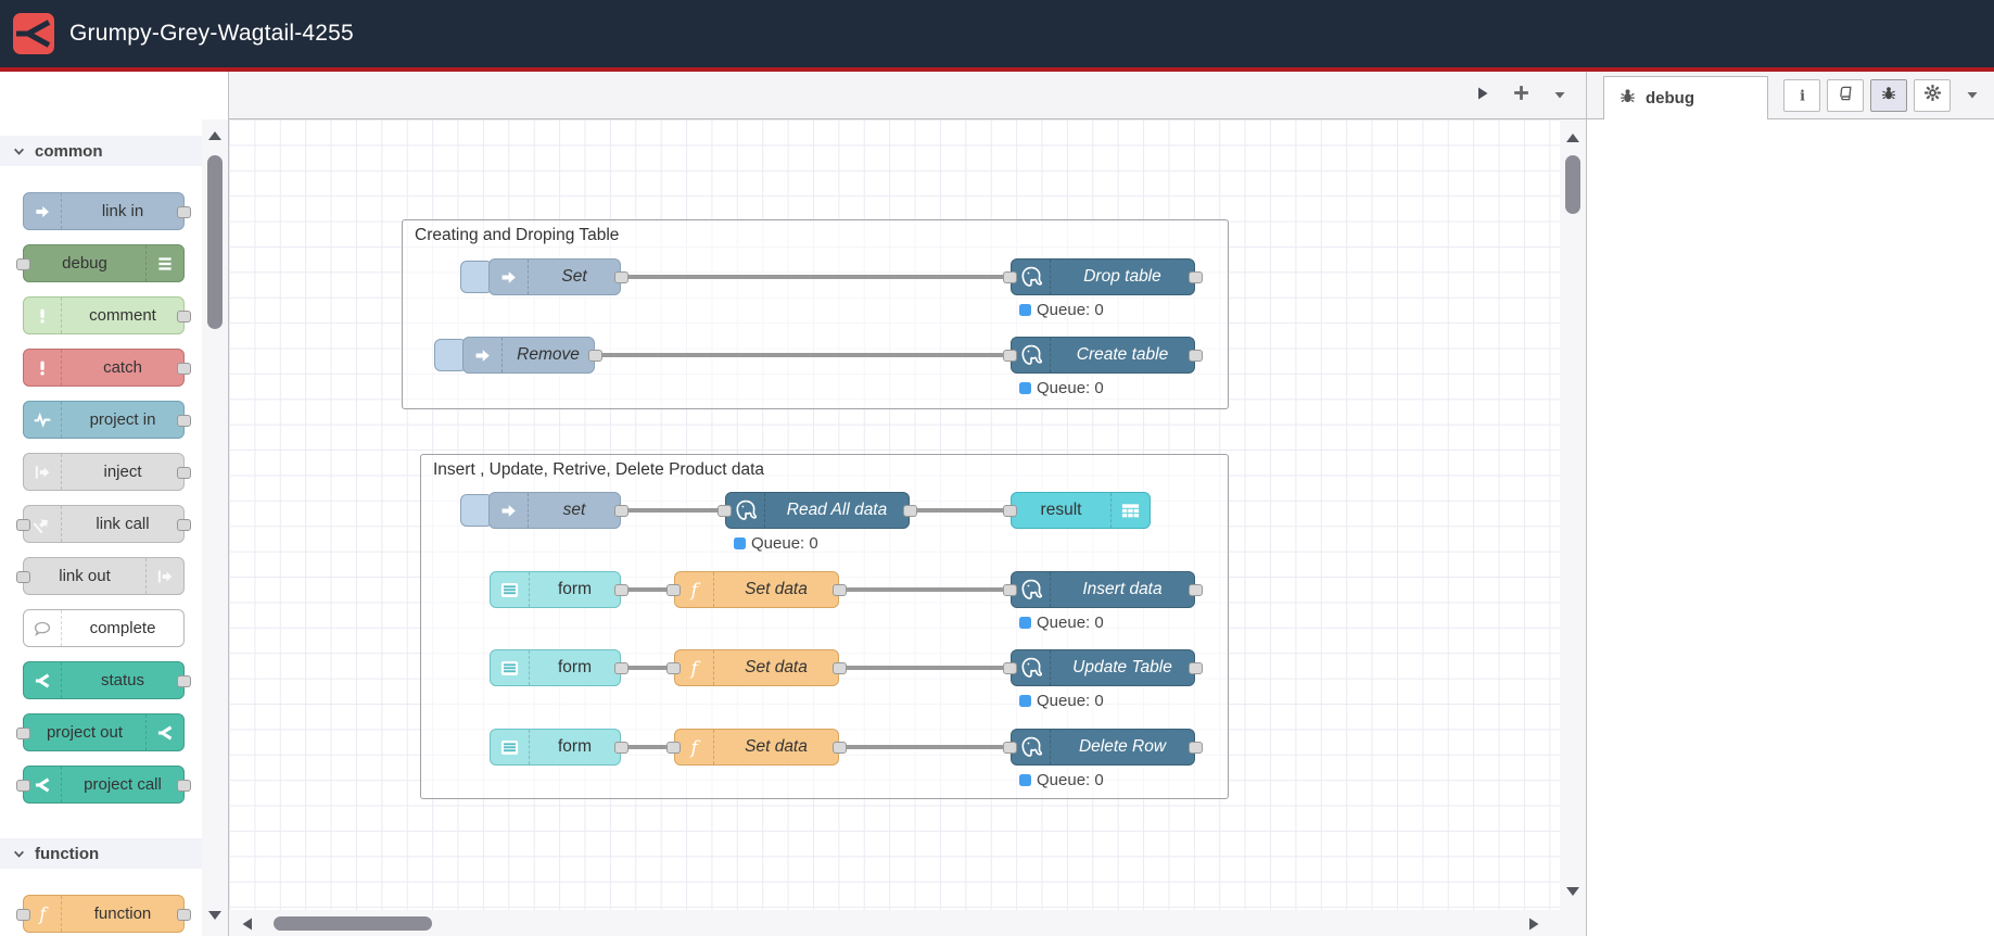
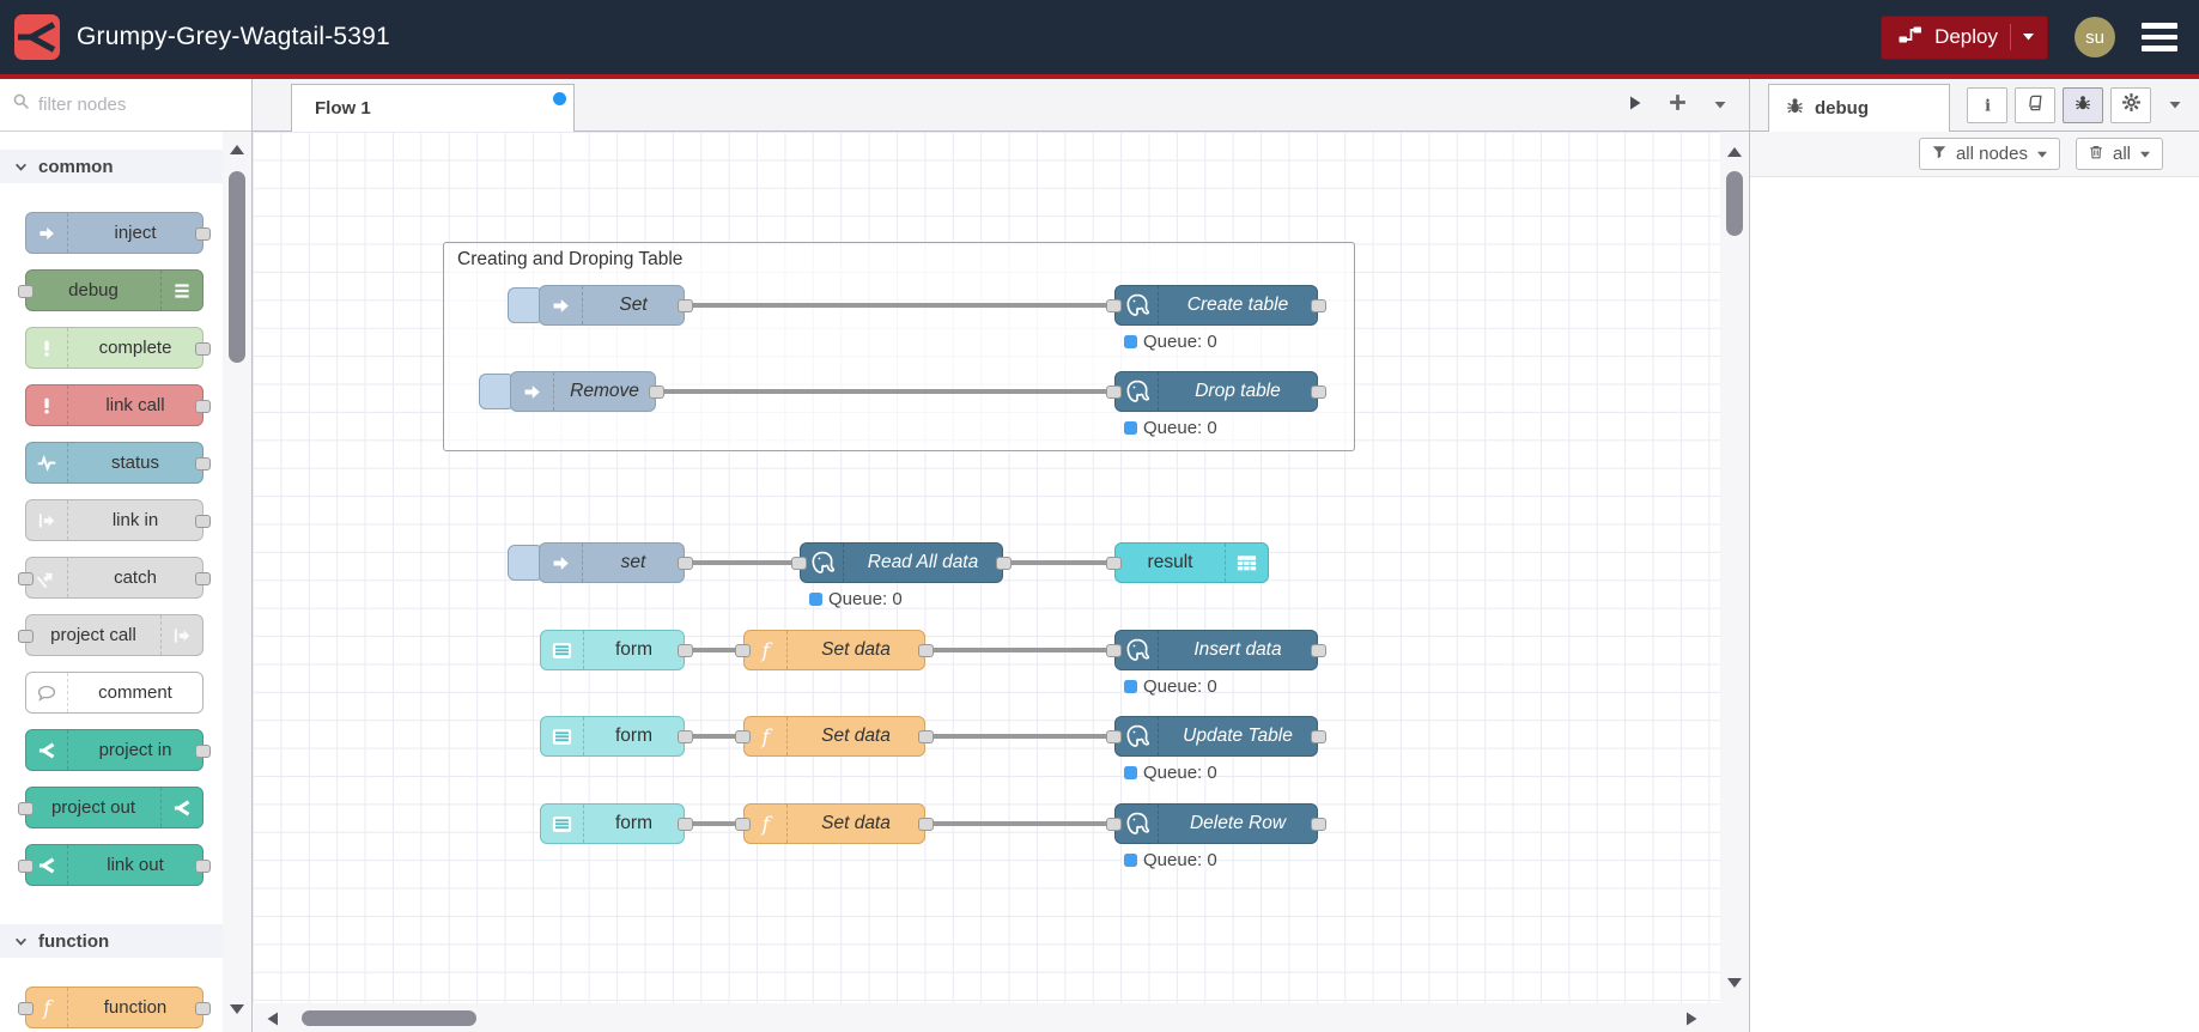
- Grumpy-Grey-Wagtail-4255
+ Grumpy-Grey-Wagtail-5391
+ Deploy
+ su
+ filter nodes
+ Flow 1
  debug
  i
  common
- link in
+ inject
  debug
- comment
+ complete
- catch
+ link call
- project in
+ status
- inject
+ link in
- link call
+ catch
- link out
+ project call
- complete
+ comment
- status
+ project in
  project out
- project call
+ link out
  function
  f
  function
  Creating and Droping Table
- Insert , Update, Retrive, Delete Product data
  Set
- Drop table
+ Create table
  Queue: 0
  Remove
- Create table
+ Drop table
  Queue: 0
  set
  Read All data
  Queue: 0
  result
  form
  f
  Set data
  Insert data
  Queue: 0
  form
  f
  Set data
  Update Table
  Queue: 0
  form
  f
  Set data
  Delete Row
  Queue: 0
+ all nodes
+ all
